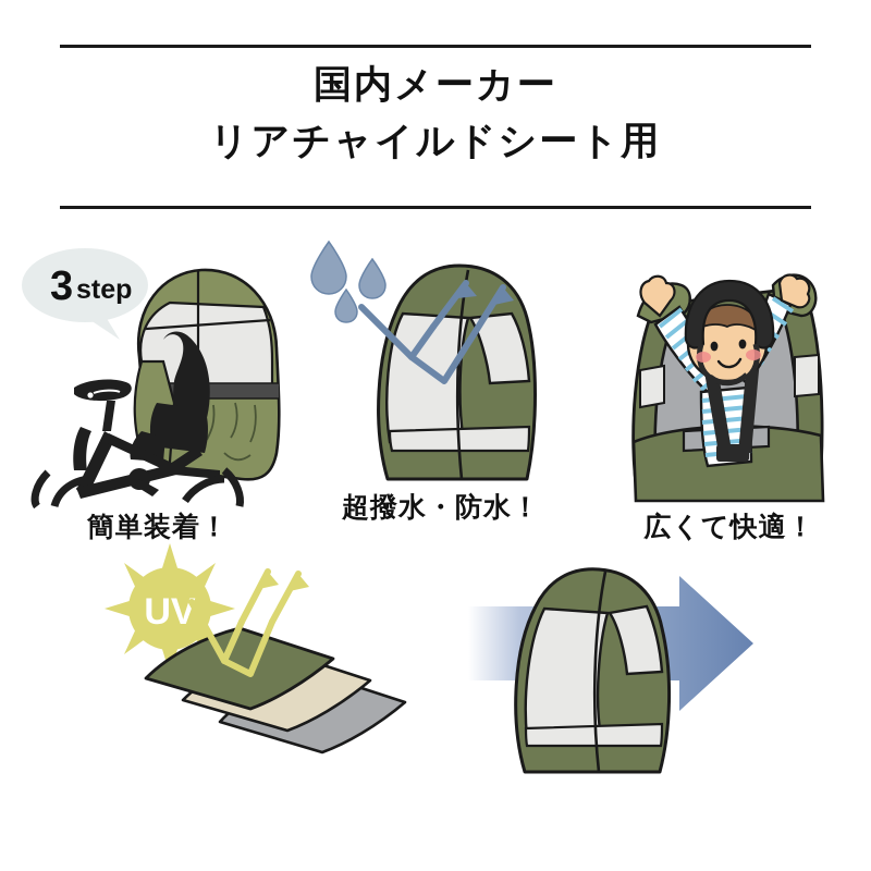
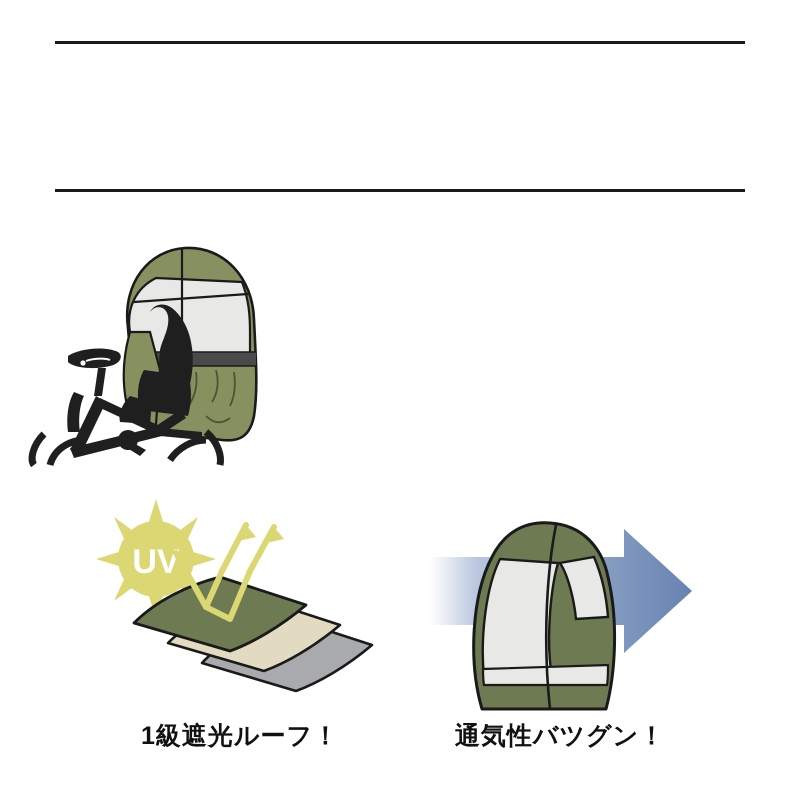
- 国内メーカー
- リアチャイルドシート用
- 3
- step
- 簡単装着！
- 超撥水・防水！
- 広くて快適！
  UV
+ 1級遮光ルーフ！
+ 通気性バツグン！
